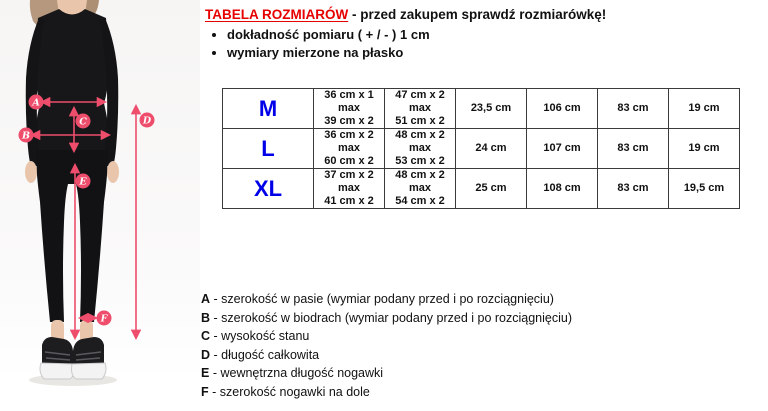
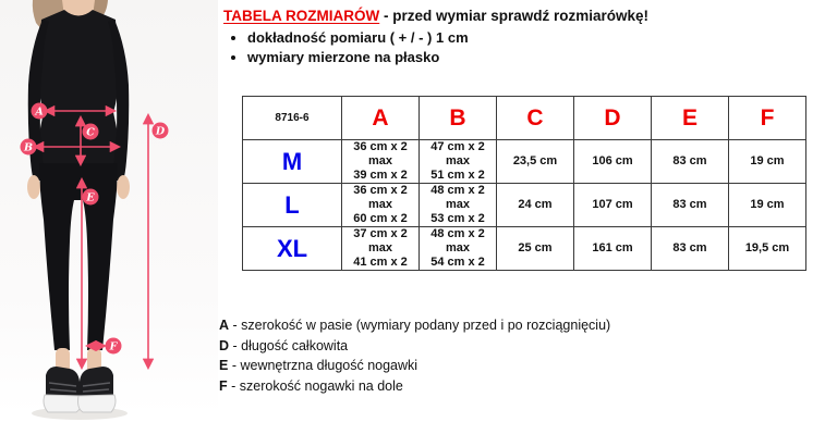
  A
  B
  C
  D
  E
  F
- TABELA ROZMIARÓW - przed zakupem sprawdź rozmiarówkę!
+ TABELA ROZMIARÓW - przed wymiar sprawdź rozmiarówkę!
  dokładność pomiaru ( + / - ) 1 cm
  wymiary mierzone na płasko
+ 8716-6	A	B	C	D	E	F
- M	36 cm x 1 max 39 cm x 2	47 cm x 2 max 51 cm x 2	23,5 cm	106 cm	83 cm	19 cm
+ M	36 cm x 2 max 39 cm x 2	47 cm x 2 max 51 cm x 2	23,5 cm	106 cm	83 cm	19 cm
  L	36 cm x 2 max 60 cm x 2	48 cm x 2 max 53 cm x 2	24 cm	107 cm	83 cm	19 cm
- XL	37 cm x 2 max 41 cm x 2	48 cm x 2 max 54 cm x 2	25 cm	108 cm	83 cm	19,5 cm
+ XL	37 cm x 2 max 41 cm x 2	48 cm x 2 max 54 cm x 2	25 cm	161 cm	83 cm	19,5 cm
- A - szerokość w pasie (wymiar podany przed i po rozciągnięciu)
+ A - szerokość w pasie (wymiary podany przed i po rozciągnięciu)
- B - szerokość w biodrach (wymiar podany przed i po rozciągnięciu)
- C - wysokość stanu
  D - długość całkowita
  E - wewnętrzna długość nogawki
  F - szerokość nogawki na dole
